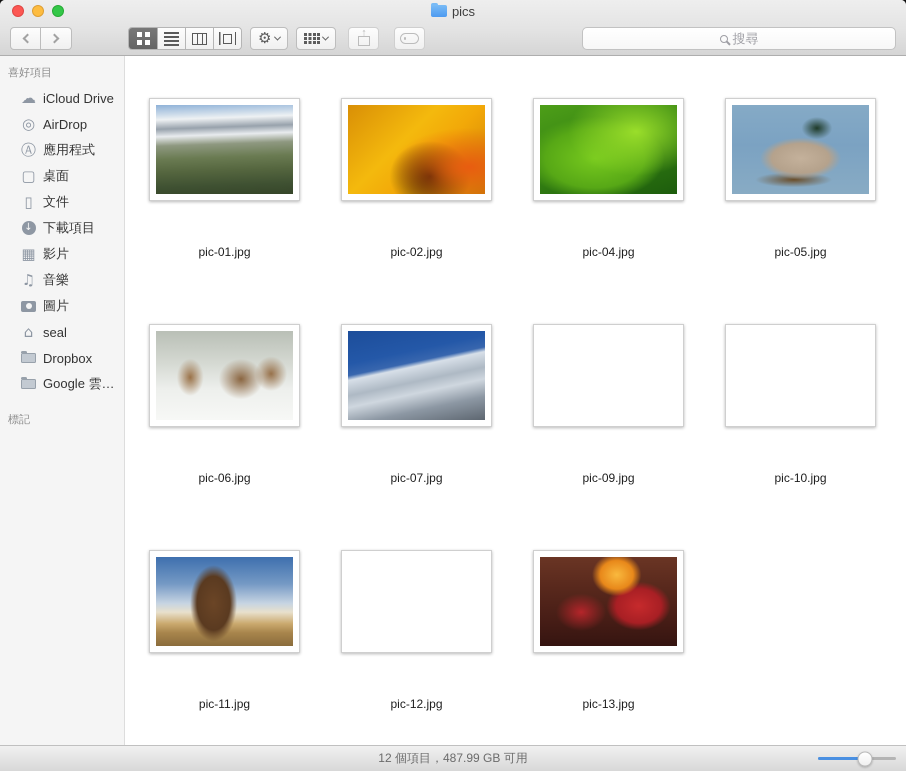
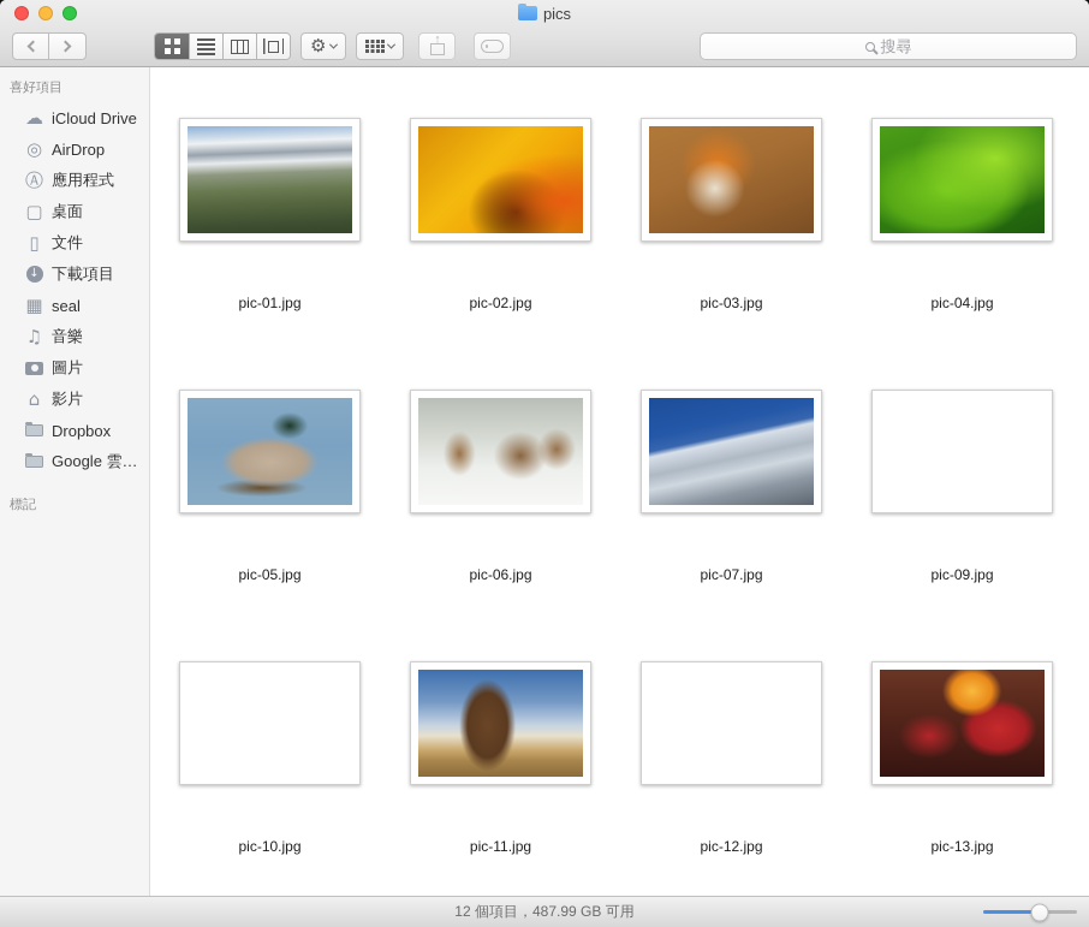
  pics
  ⚙
  搜尋
  搜尋
  喜好項目
  ☁
  iCloud Drive
  ◎
  AirDrop
  Ⓐ
  應用程式
  ▢
  桌面
  ▯
  文件
  ↓
  下載項目
  ▦
- 影片
+ seal
  ♫
  音樂
  圖片
  ⌂
- seal
+ 影片
  Dropbox
  Google 雲…
  標記
  pic-01.jpg
  pic-02.jpg
+ pic-03.jpg
  pic-04.jpg
  pic-05.jpg
  pic-06.jpg
  pic-07.jpg
  pic-09.jpg
  pic-10.jpg
  pic-11.jpg
  pic-12.jpg
  pic-13.jpg
  12 個項目，487.99 GB 可用
